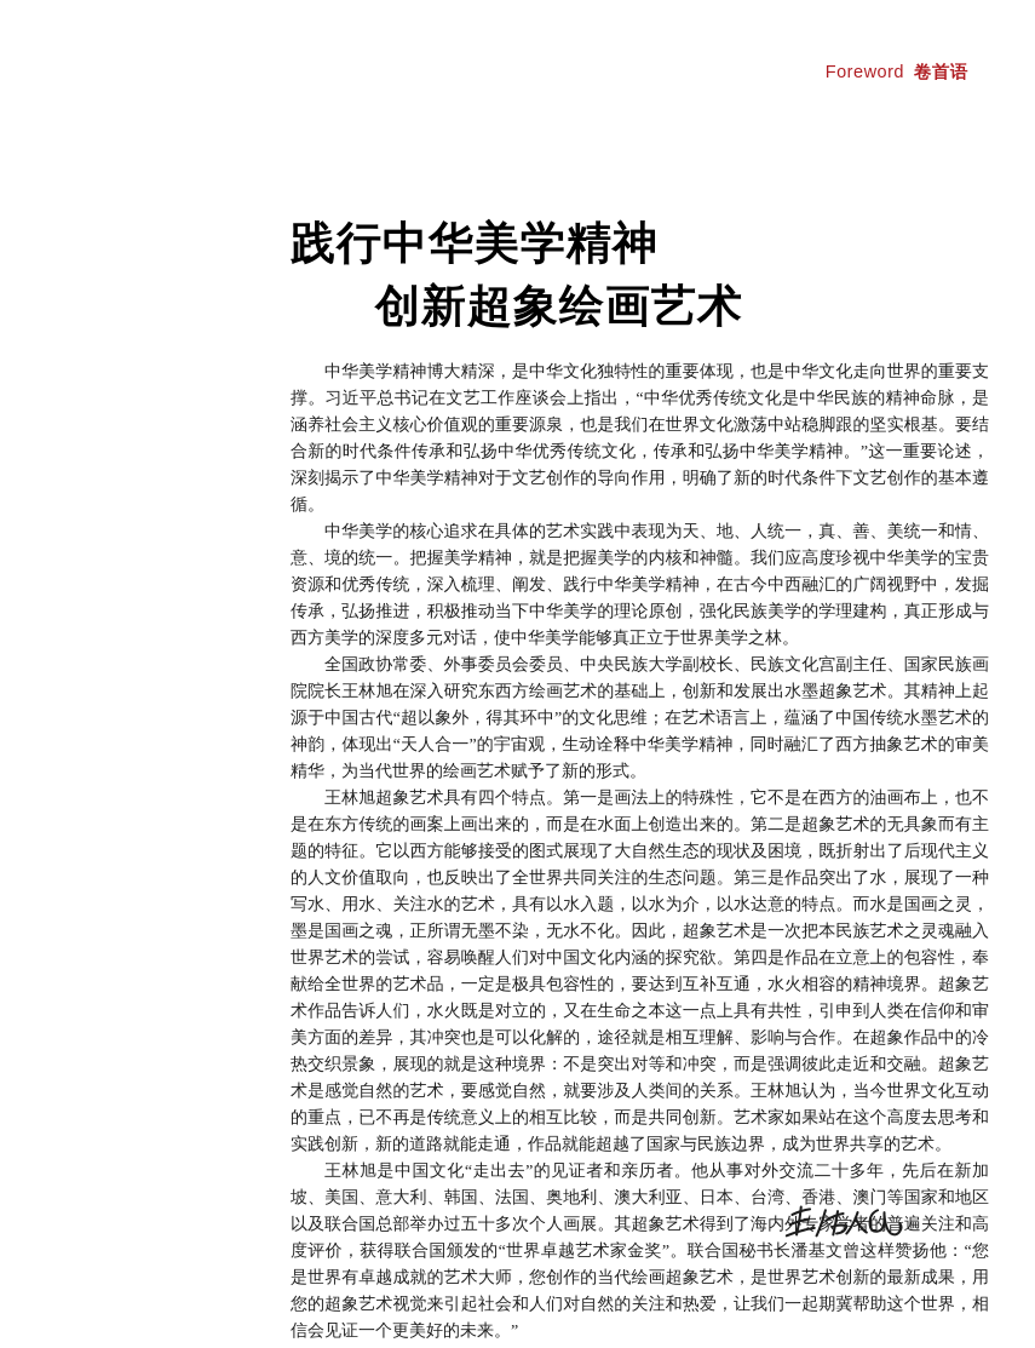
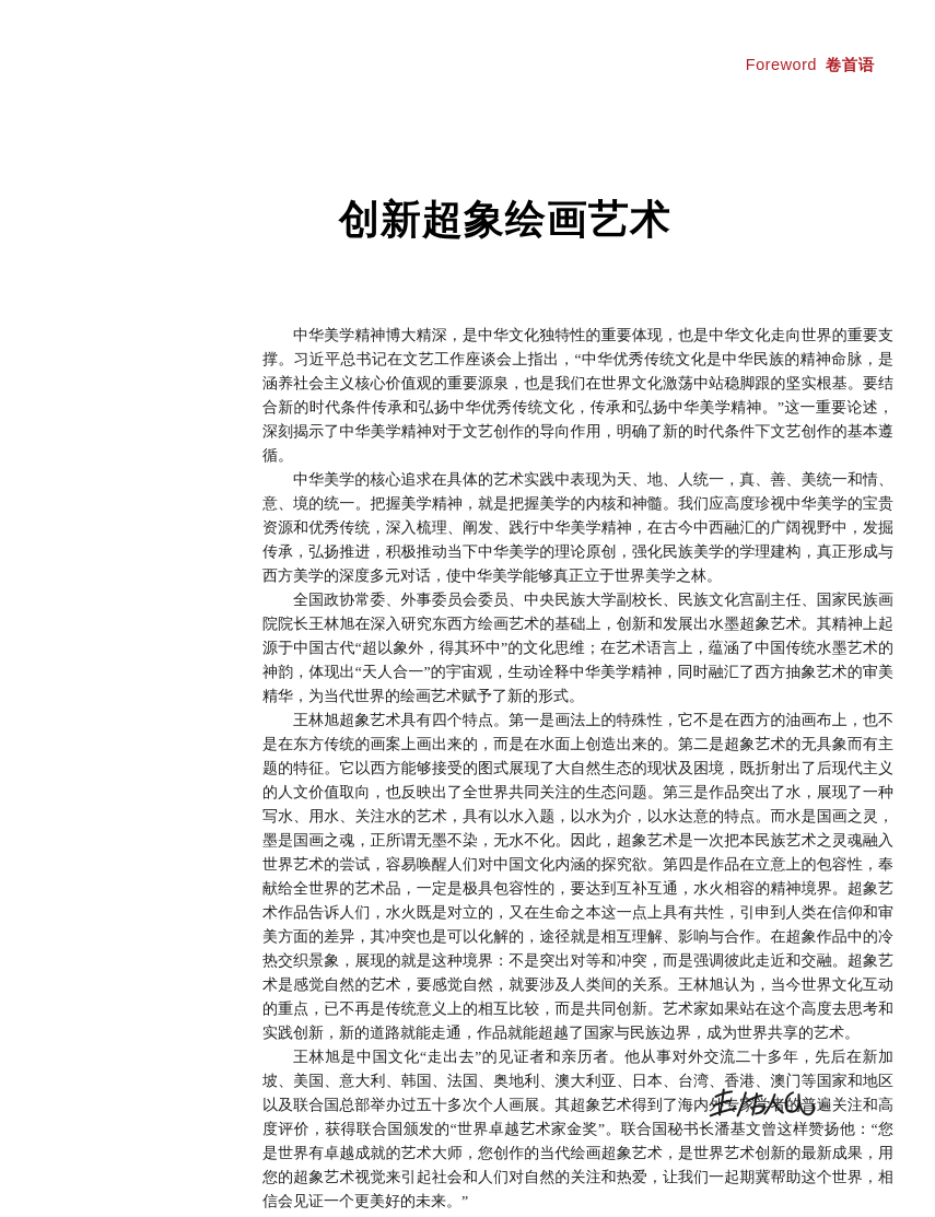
  Foreword 卷首语
- 践行中华美学精神
  创新超象绘画艺术
  中华美学精神博大精深，是中华文化独特性的重要体现，也是中华文化走向世界的重要支撑。习近平总书记在文艺工作座谈会上指出，“中华优秀传统文化是中华民族的精神命脉，是涵养社会主义核心价值观的重要源泉，也是我们在世界文化激荡中站稳脚跟的坚实根基。要结合新的时代条件传承和弘扬中华优秀传统文化，传承和弘扬中华美学精神。”这一重要论述，深刻揭示了中华美学精神对于文艺创作的导向作用，明确了新的时代条件下文艺创作的基本遵循。
  中华美学的核心追求在具体的艺术实践中表现为天、地、人统一，真、善、美统一和情、意、境的统一。把握美学精神，就是把握美学的内核和神髓。我们应高度珍视中华美学的宝贵资源和优秀传统，深入梳理、阐发、践行中华美学精神，在古今中西融汇的广阔视野中，发掘传承，弘扬推进，积极推动当下中华美学的理论原创，强化民族美学的学理建构，真正形成与西方美学的深度多元对话，使中华美学能够真正立于世界美学之林。
  全国政协常委、外事委员会委员、中央民族大学副校长、民族文化宫副主任、国家民族画院院长王林旭在深入研究东西方绘画艺术的基础上，创新和发展出水墨超象艺术。其精神上起源于中国古代“超以象外，得其环中”的文化思维；在艺术语言上，蕴涵了中国传统水墨艺术的神韵，体现出“天人合一”的宇宙观，生动诠释中华美学精神，同时融汇了西方抽象艺术的审美精华，为当代世界的绘画艺术赋予了新的形式。
  王林旭超象艺术具有四个特点。第一是画法上的特殊性，它不是在西方的油画布上，也不是在东方传统的画案上画出来的，而是在水面上创造出来的。第二是超象艺术的无具象而有主题的特征。它以西方能够接受的图式展现了大自然生态的现状及困境，既折射出了后现代主义的人文价值取向，也反映出了全世界共同关注的生态问题。第三是作品突出了水，展现了一种写水、用水、关注水的艺术，具有以水入题，以水为介，以水达意的特点。而水是国画之灵，墨是国画之魂，正所谓无墨不染，无水不化。因此，超象艺术是一次把本民族艺术之灵魂融入世界艺术的尝试，容易唤醒人们对中国文化内涵的探究欲。第四是作品在立意上的包容性，奉献给全世界的艺术品，一定是极具包容性的，要达到互补互通，水火相容的精神境界。超象艺术作品告诉人们，水火既是对立的，又在生命之本这一点上具有共性，引申到人类在信仰和审美方面的差异，其冲突也是可以化解的，途径就是相互理解、影响与合作。在超象作品中的冷热交织景象，展现的就是这种境界：不是突出对等和冲突，而是强调彼此走近和交融。超象艺术是感觉自然的艺术，要感觉自然，就要涉及人类间的关系。王林旭认为，当今世界文化互动的重点，已不再是传统意义上的相互比较，而是共同创新。艺术家如果站在这个高度去思考和实践创新，新的道路就能走通，作品就能超越了国家与民族边界，成为世界共享的艺术。
  王林旭是中国文化“走出去”的见证者和亲历者。他从事对外交流二十多年，先后在新加坡、美国、意大利、韩国、法国、奥地利、澳大利亚、日本、台湾、香港、澳门等国家和地区以及联合国总部举办过五十多次个人画展。其超象艺术得到了海内外专家者的普遍关注和高度评价，获得联合国颁发的“世界卓越艺术家金奖”。联合国秘书长潘基文曾这样赞扬他：“您是世界有卓越成就的艺术大师，您创作的当代绘画超象艺术，是世界艺术创新的最新成果，用您的超象艺术视觉来引起社会和人们对自然的关注和热爱，让我们一起期冀帮助这个世界，相信会见证一个更美好的未来。”
